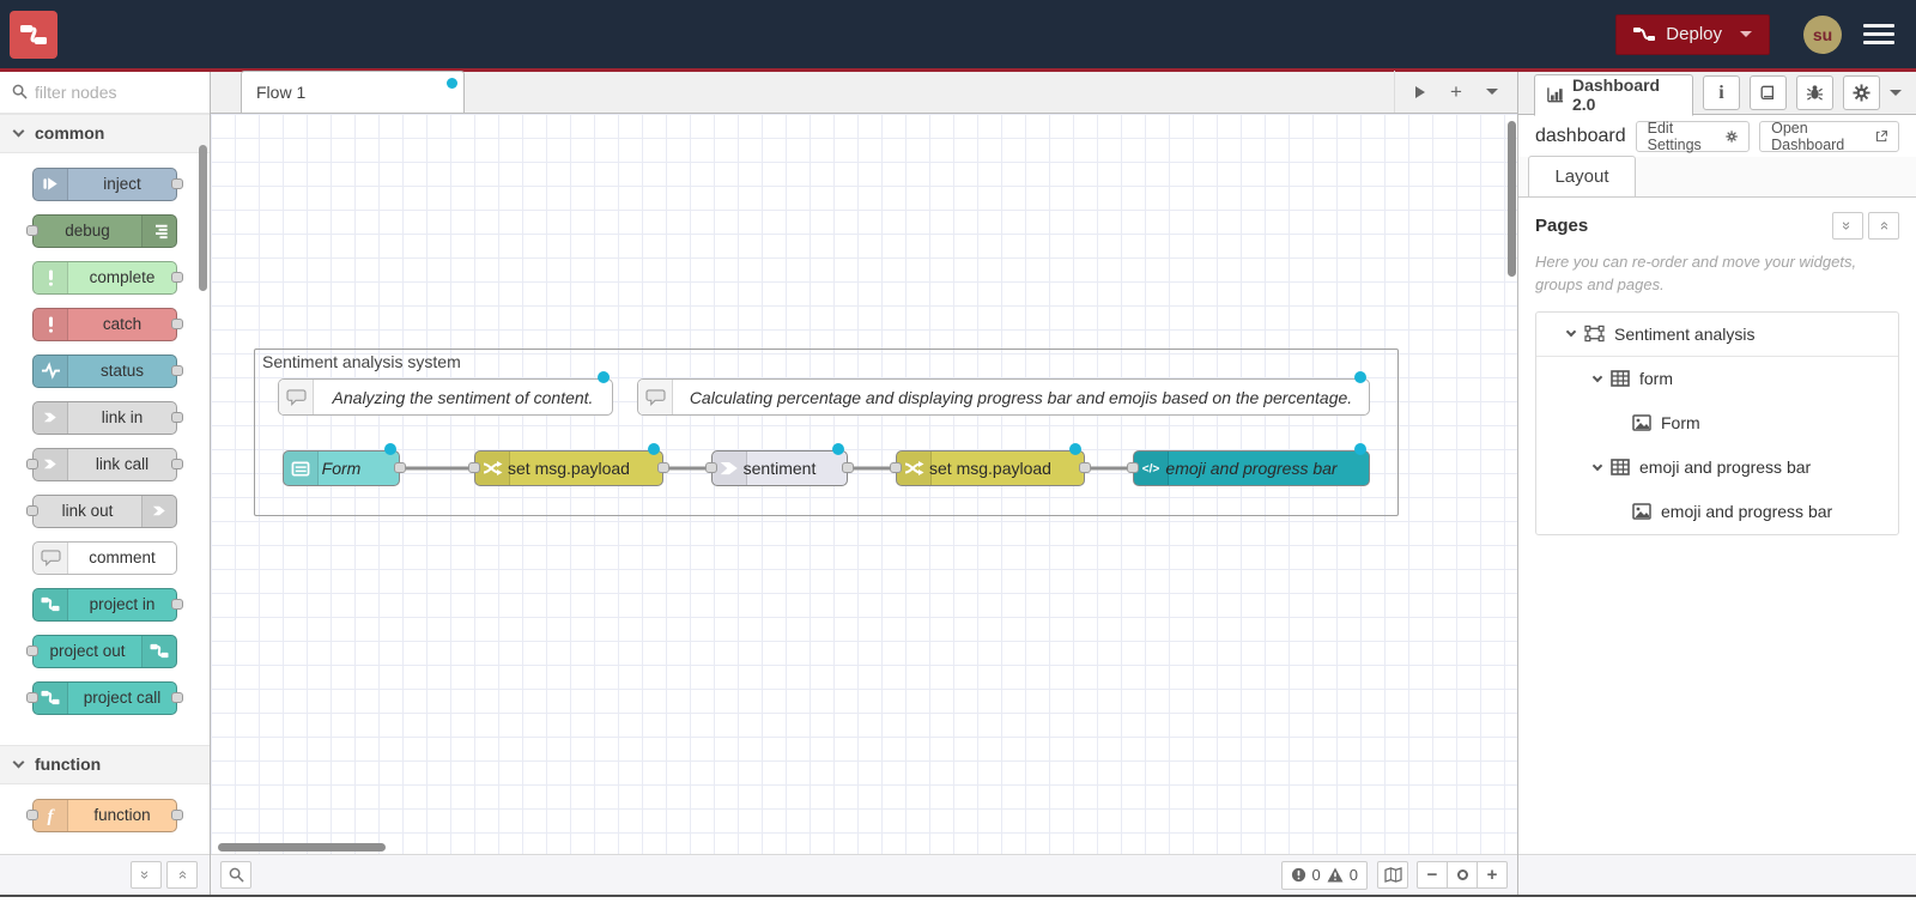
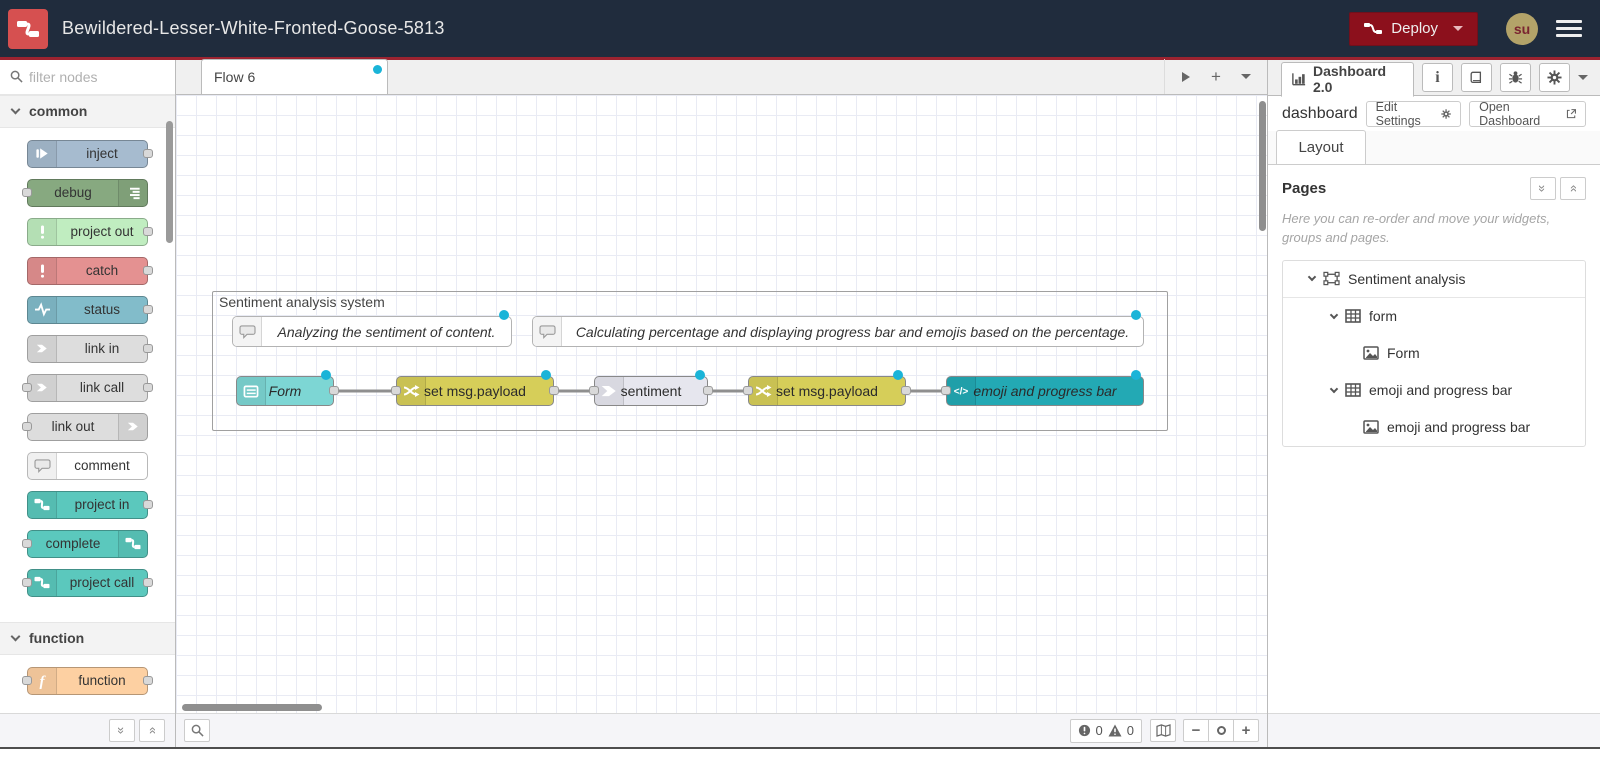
+ Bewildered-Lesser-White-Fronted-Goose-5813
  Deploy
  su
  filter nodes
  common
  inject
  debug
- complete
+ project out
  catch
  status
  link in
  link call
  link out
  comment
  project in
- project out
+ complete
  project call
  function
  f
  function
- Flow 1
+ Flow 6
  +
  Sentiment analysis system
  Analyzing the sentiment of content.
  Calculating percentage and displaying progress bar and emojis based on the percentage.
  Form
  set msg.payload
  sentiment
  set msg.payload
  </>
  emoji and progress bar
  0
  0
  −
  +
  Dashboard 2.0
  i
  dashboard
  Edit Settings
  Open Dashboard
  Layout
  Pages
  Here you can re-order and move your widgets, groups and pages.
  Sentiment analysis
  form
  Form
  emoji and progress bar
  emoji and progress bar
